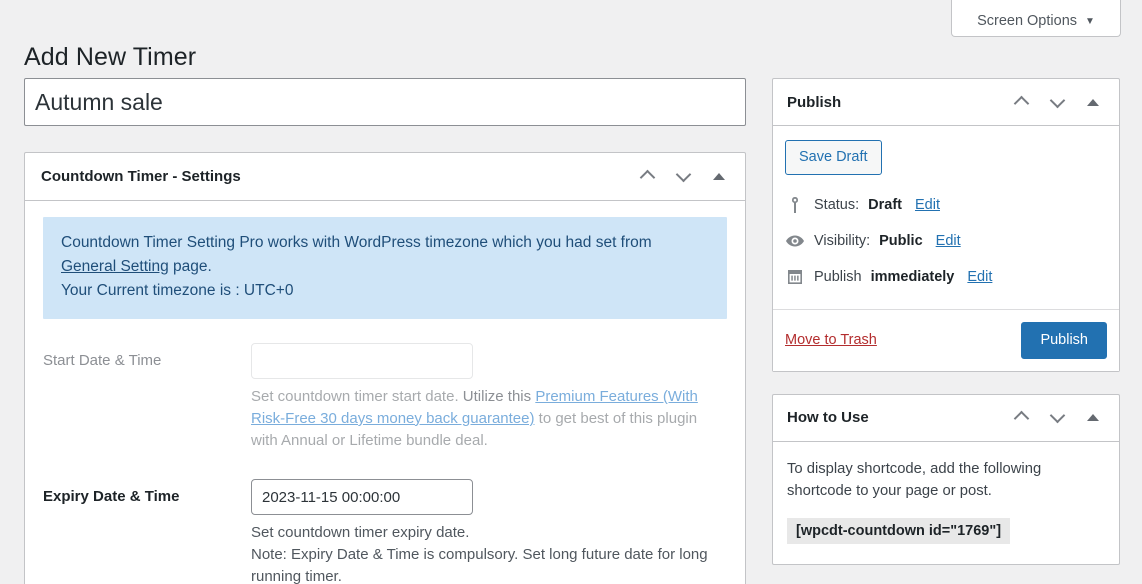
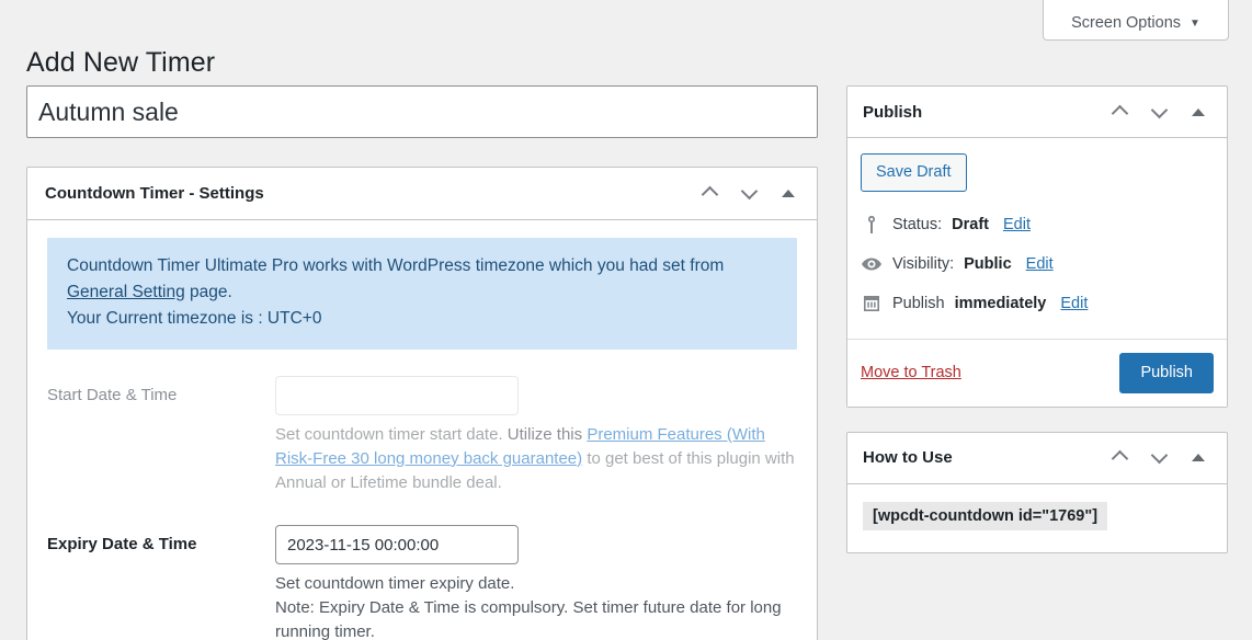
  Screen Options
  ▼
  Add New Timer
  Autumn sale
  Countdown Timer - Settings
- Countdown Timer Setting Pro works with WordPress timezone which you had set from General Setting page.
+ Countdown Timer Ultimate Pro works with WordPress timezone which you had set from General Setting page.
  Your Current timezone is : UTC+0
  Start Date & Time
- Set countdown timer start date. Utilize this Premium Features (With Risk-Free 30 days money back guarantee) to get best of this plugin with Annual or Lifetime bundle deal.
+ Set countdown timer start date. Utilize this Premium Features (With Risk-Free 30 long money back guarantee) to get best of this plugin with Annual or Lifetime bundle deal.
  Expiry Date & Time
  2023-11-15 00:00:00
  Set countdown timer expiry date.
- Note: Expiry Date & Time is compulsory. Set long future date for long running timer.
+ Note: Expiry Date & Time is compulsory. Set timer future date for long running timer.
  Publish
  Save Draft
  Status:
  Draft
  Edit
  Visibility:
  Public
  Edit
  Publish
  immediately
  Edit
  Move to Trash
  Publish
  How to Use
- To display shortcode, add the following shortcode to your page or post.
  [wpcdt-countdown id="1769"]
